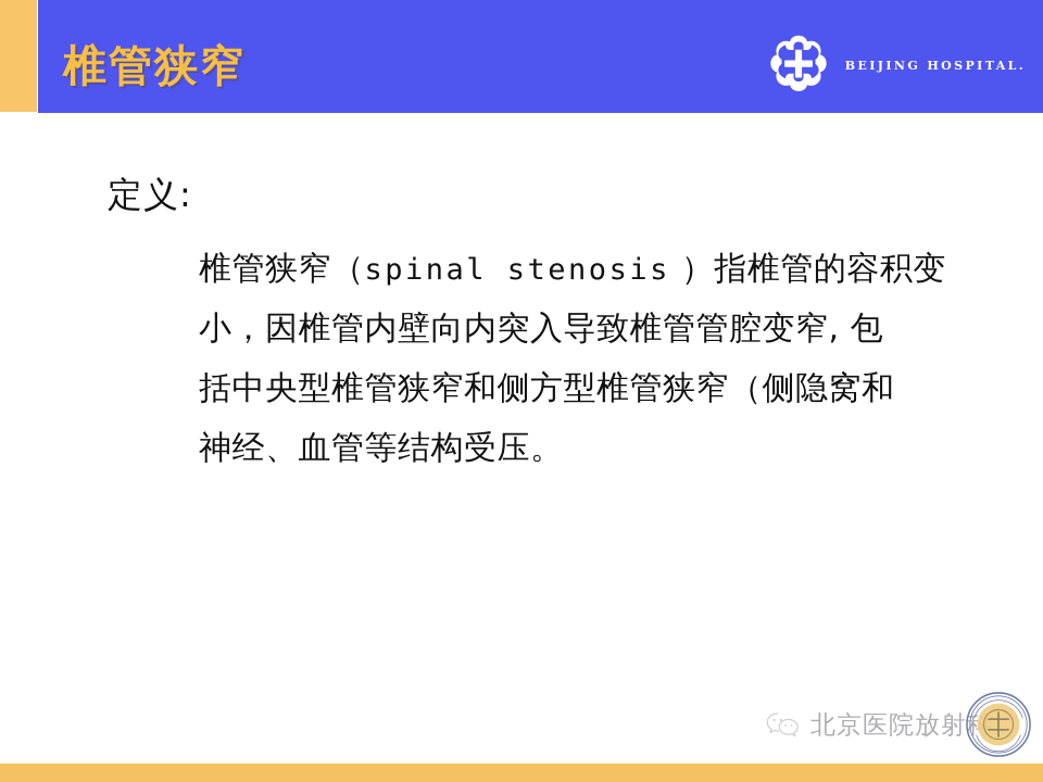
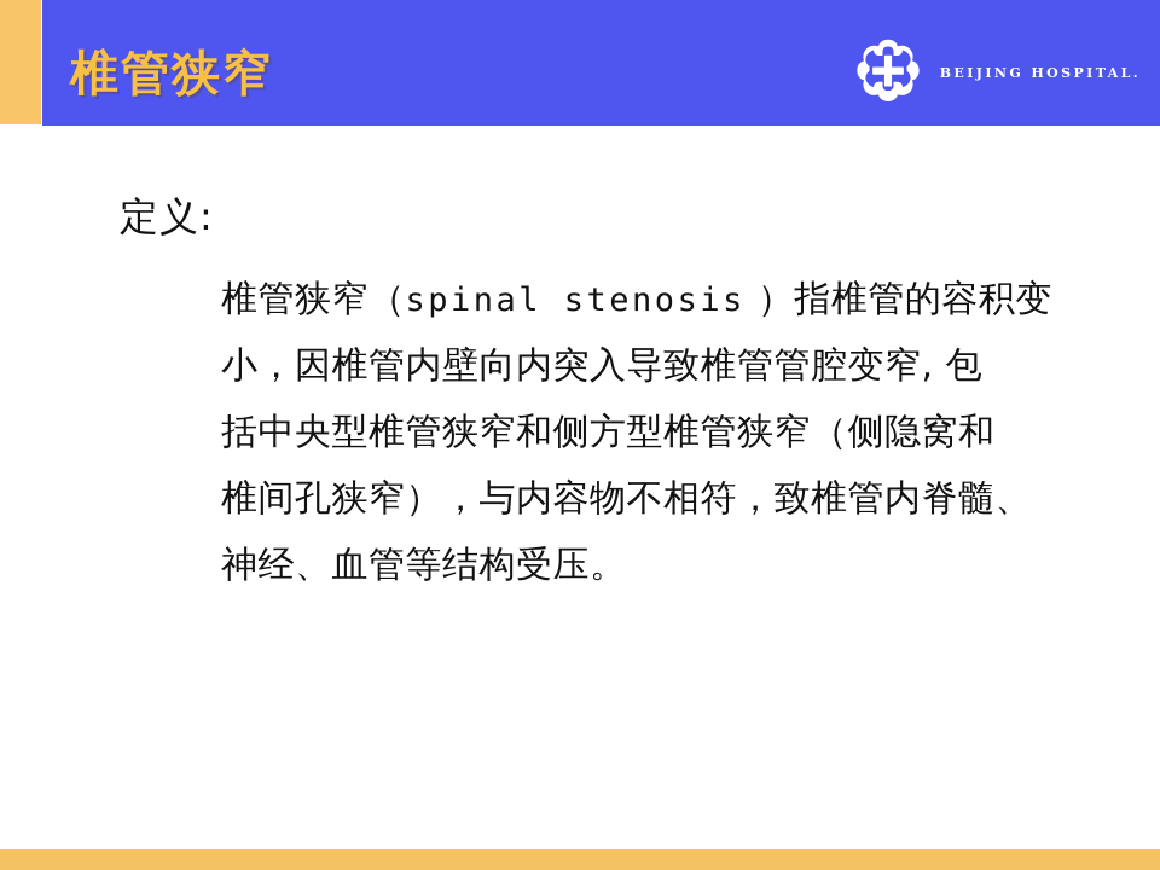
  椎管狭窄
  BEIJING HOSPITAL.
  定义:
  椎管狭窄（spinal stenosis ）指椎管的容积变
  小，因椎管内壁向内突入导致椎管管腔变窄, 包
  括中央型椎管狭窄和侧方型椎管狭窄（侧隐窝和
+ 椎间孔狭窄），与内容物不相符，致椎管内脊髓、
  神经、血管等结构受压。
- 北京医院放射科
